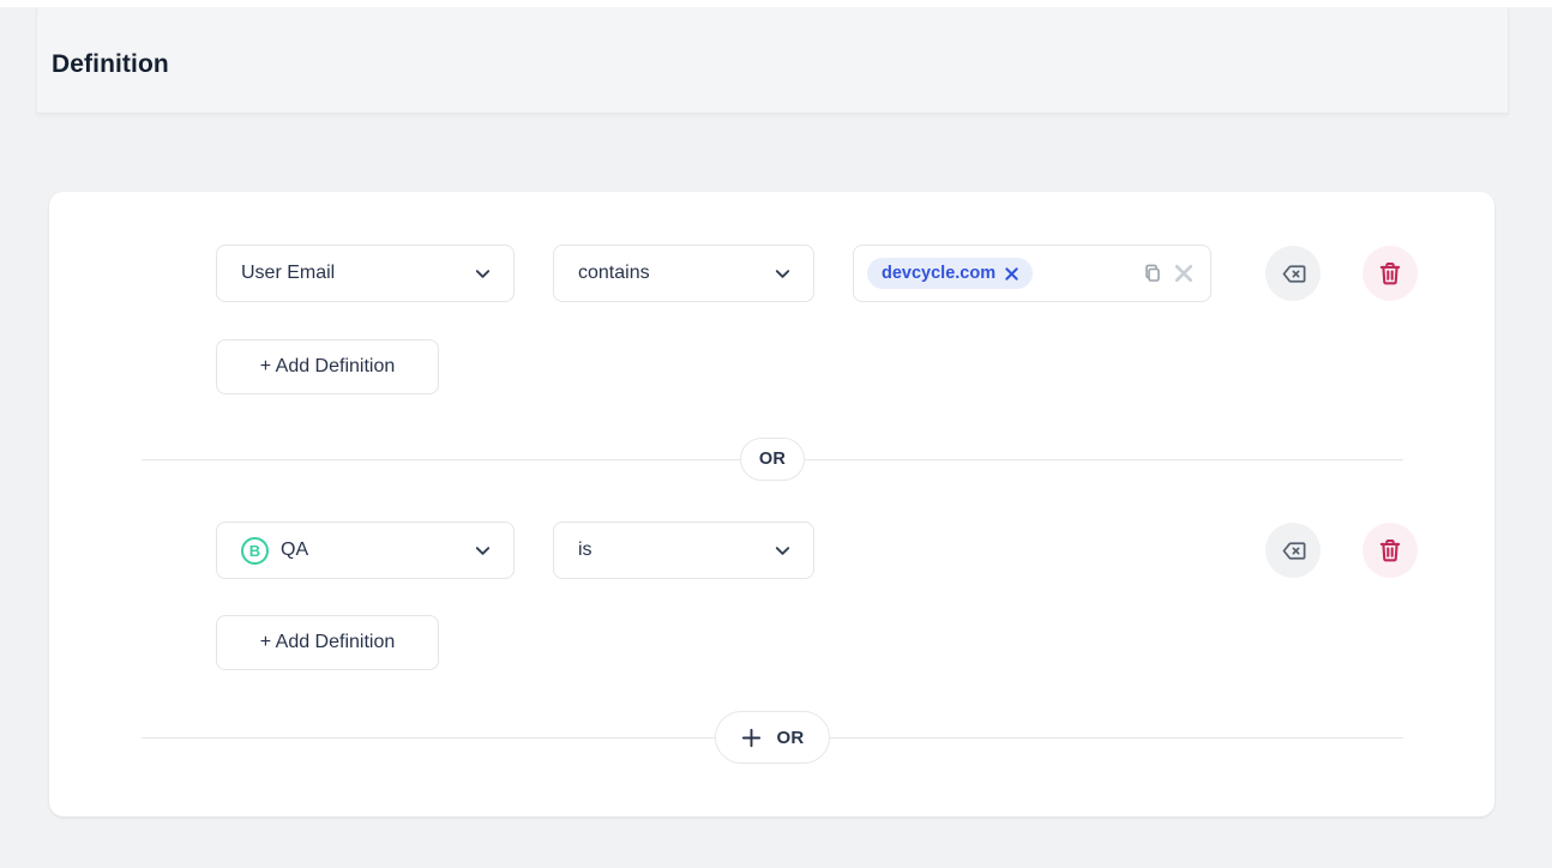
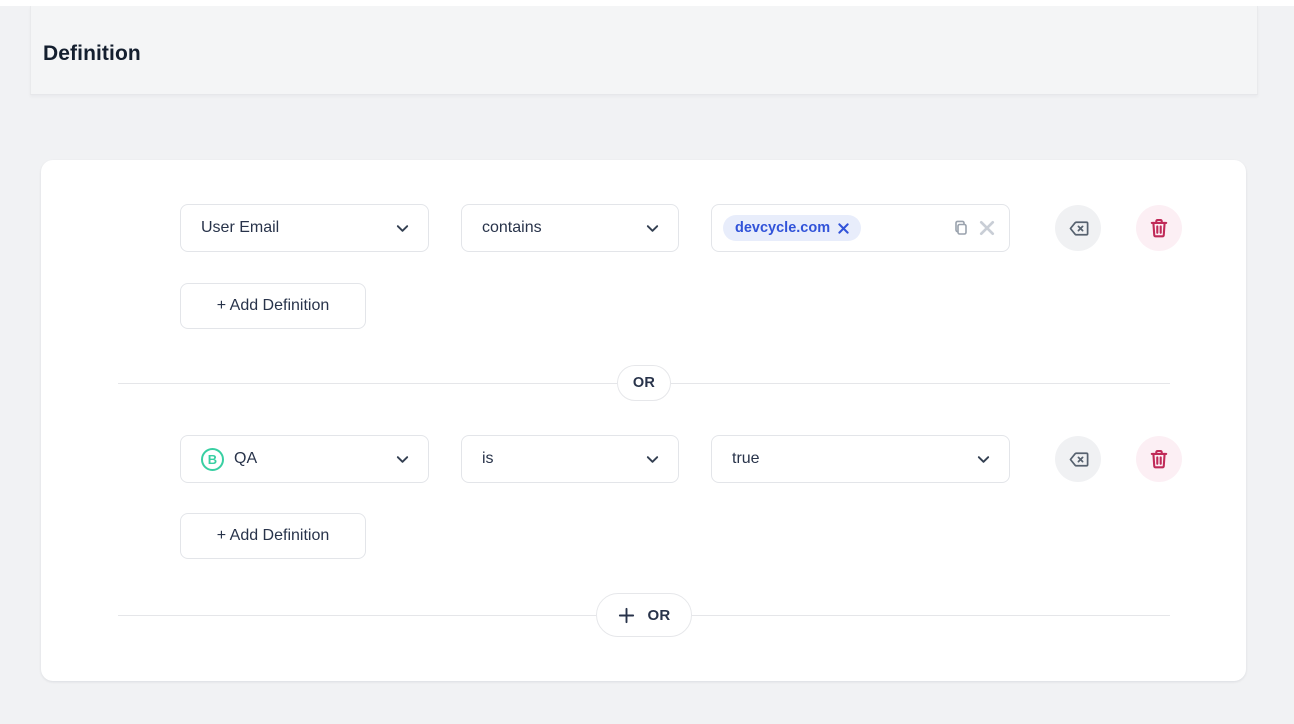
  Definition
  User Email
  contains
  devcycle.com
  + Add Definition
  OR
  B
  QA
  is
+ true
  + Add Definition
  OR
